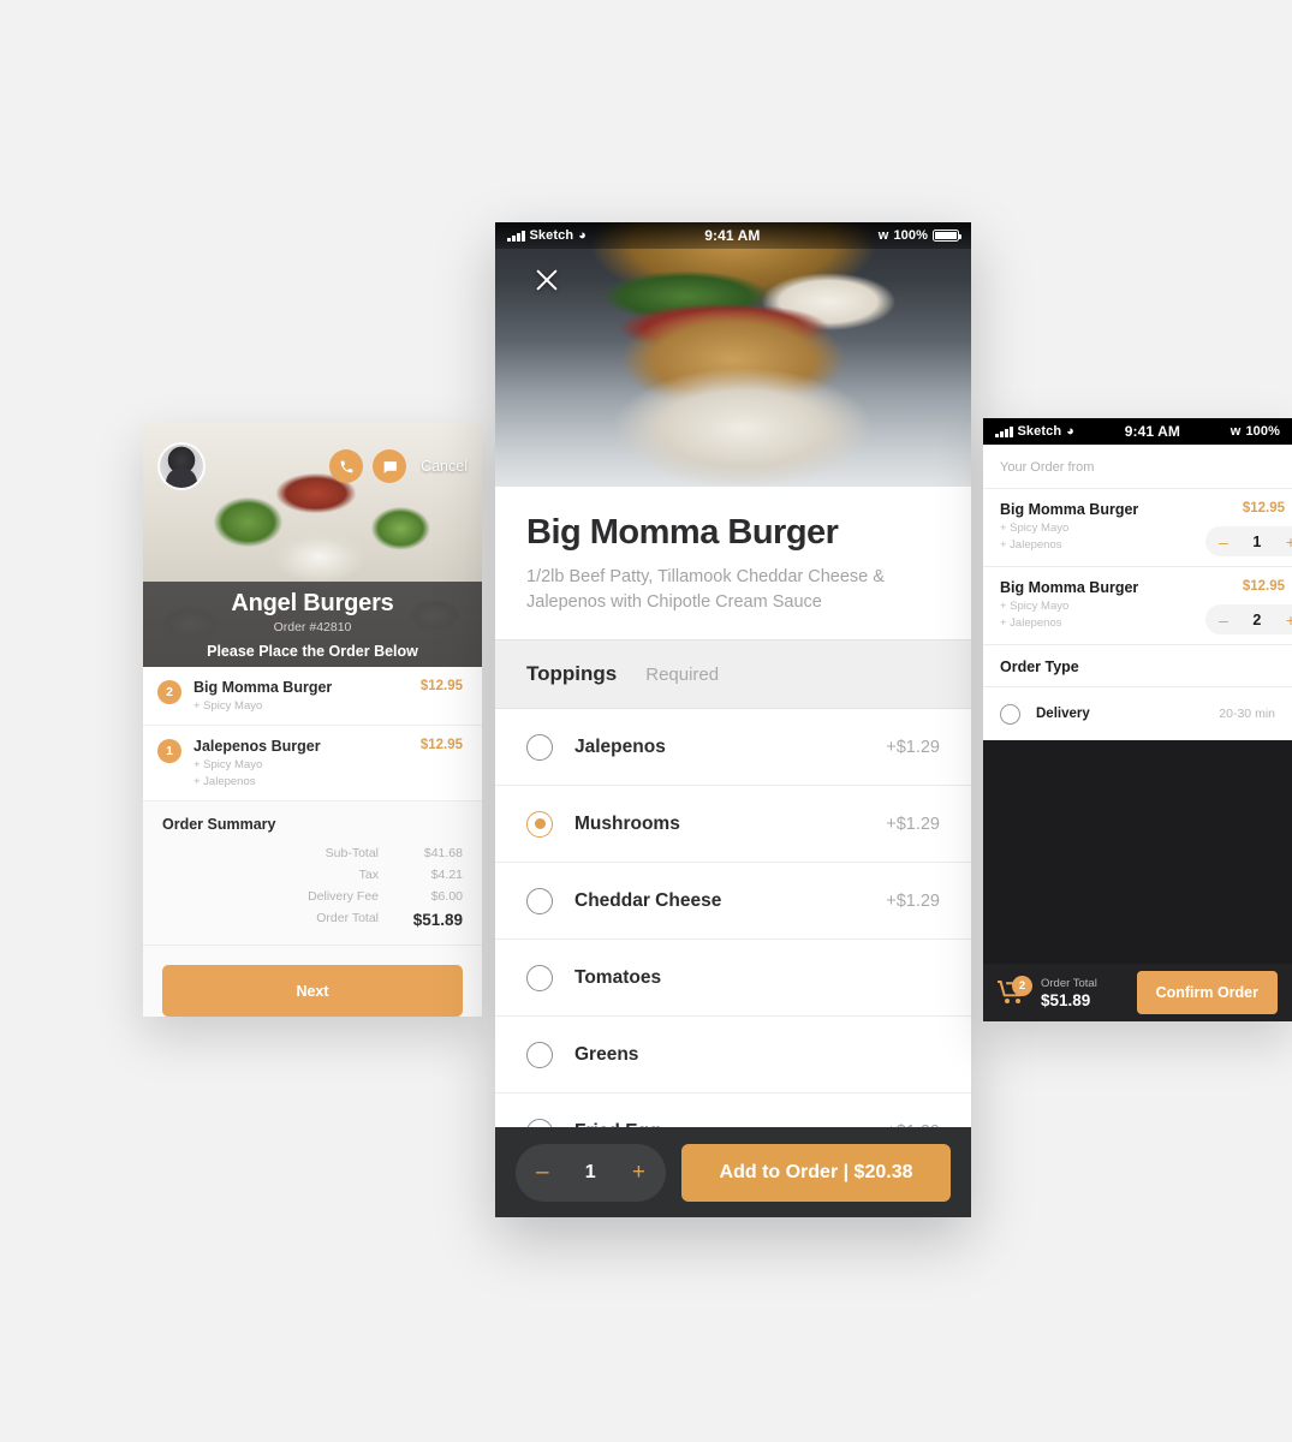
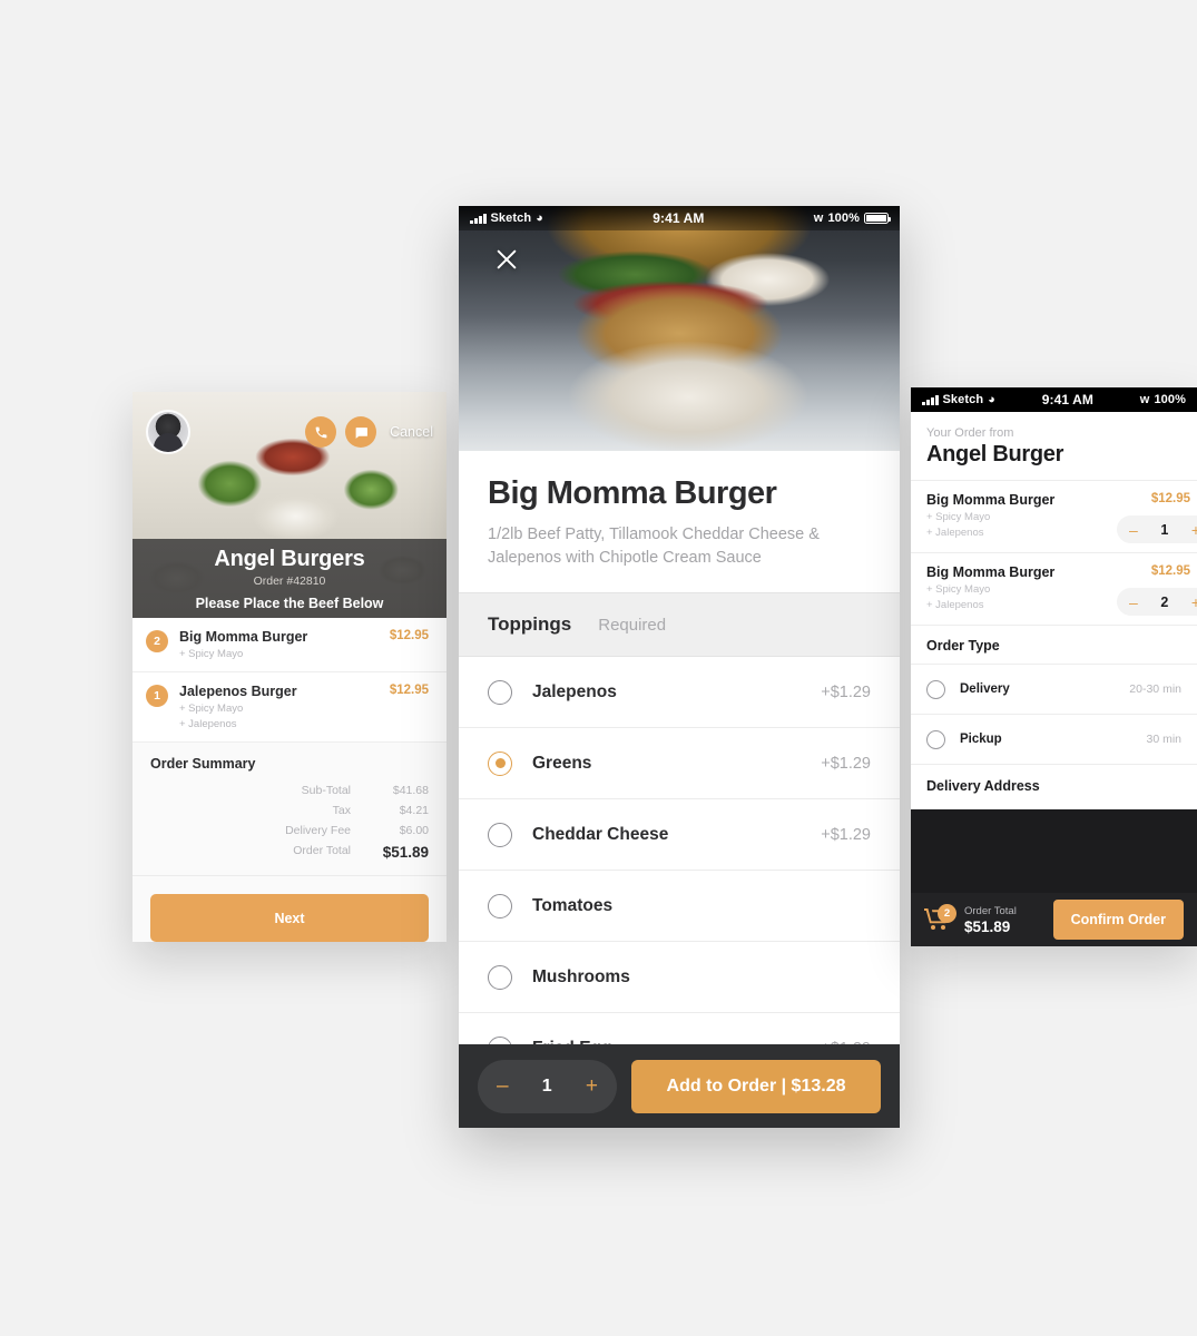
  Cancel
  Angel Burgers
  Order #42810
- Please Place the Order Below
+ Please Place the Beef Below
  2
  Big Momma Burger
  + Spicy Mayo
  $12.95
  1
  Jalepenos Burger
  + Spicy Mayo
  + Jalepenos
  $12.95
  Order Summary
  Sub-Total
  $41.68
  Tax
  $4.21
  Delivery Fee
  $6.00
  Order Total
  $51.89
  Next
  Sketch
  ◕
  9:41 AM
  w
  100%
  Big Momma Burger
  1/2lb Beef Patty, Tillamook Cheddar Cheese & Jalepenos with Chipotle Cream Sauce
  Toppings
  Required
  Jalepenos
  +$1.29
- Mushrooms
+ Greens
  +$1.29
  Cheddar Cheese
  +$1.29
  Tomatoes
- Greens
+ Mushrooms
  –
  1
  +
- Add to Order | $20.38
+ Add to Order | $13.28
  Sketch
  ◕
  9:41 AM
  w
  100%
  Your Order from
+ Angel Burger
  Big Momma Burger
  $12.95
  + Spicy Mayo
  + Jalepenos
  –
  1
  +
  Big Momma Burger
  $12.95
  + Spicy Mayo
  + Jalepenos
  –
  2
  +
  Order Type
  Delivery
  20-30 min
+ Pickup
+ 30 min
+ Delivery Address
  2
  Order Total
  $51.89
  Confirm Order
